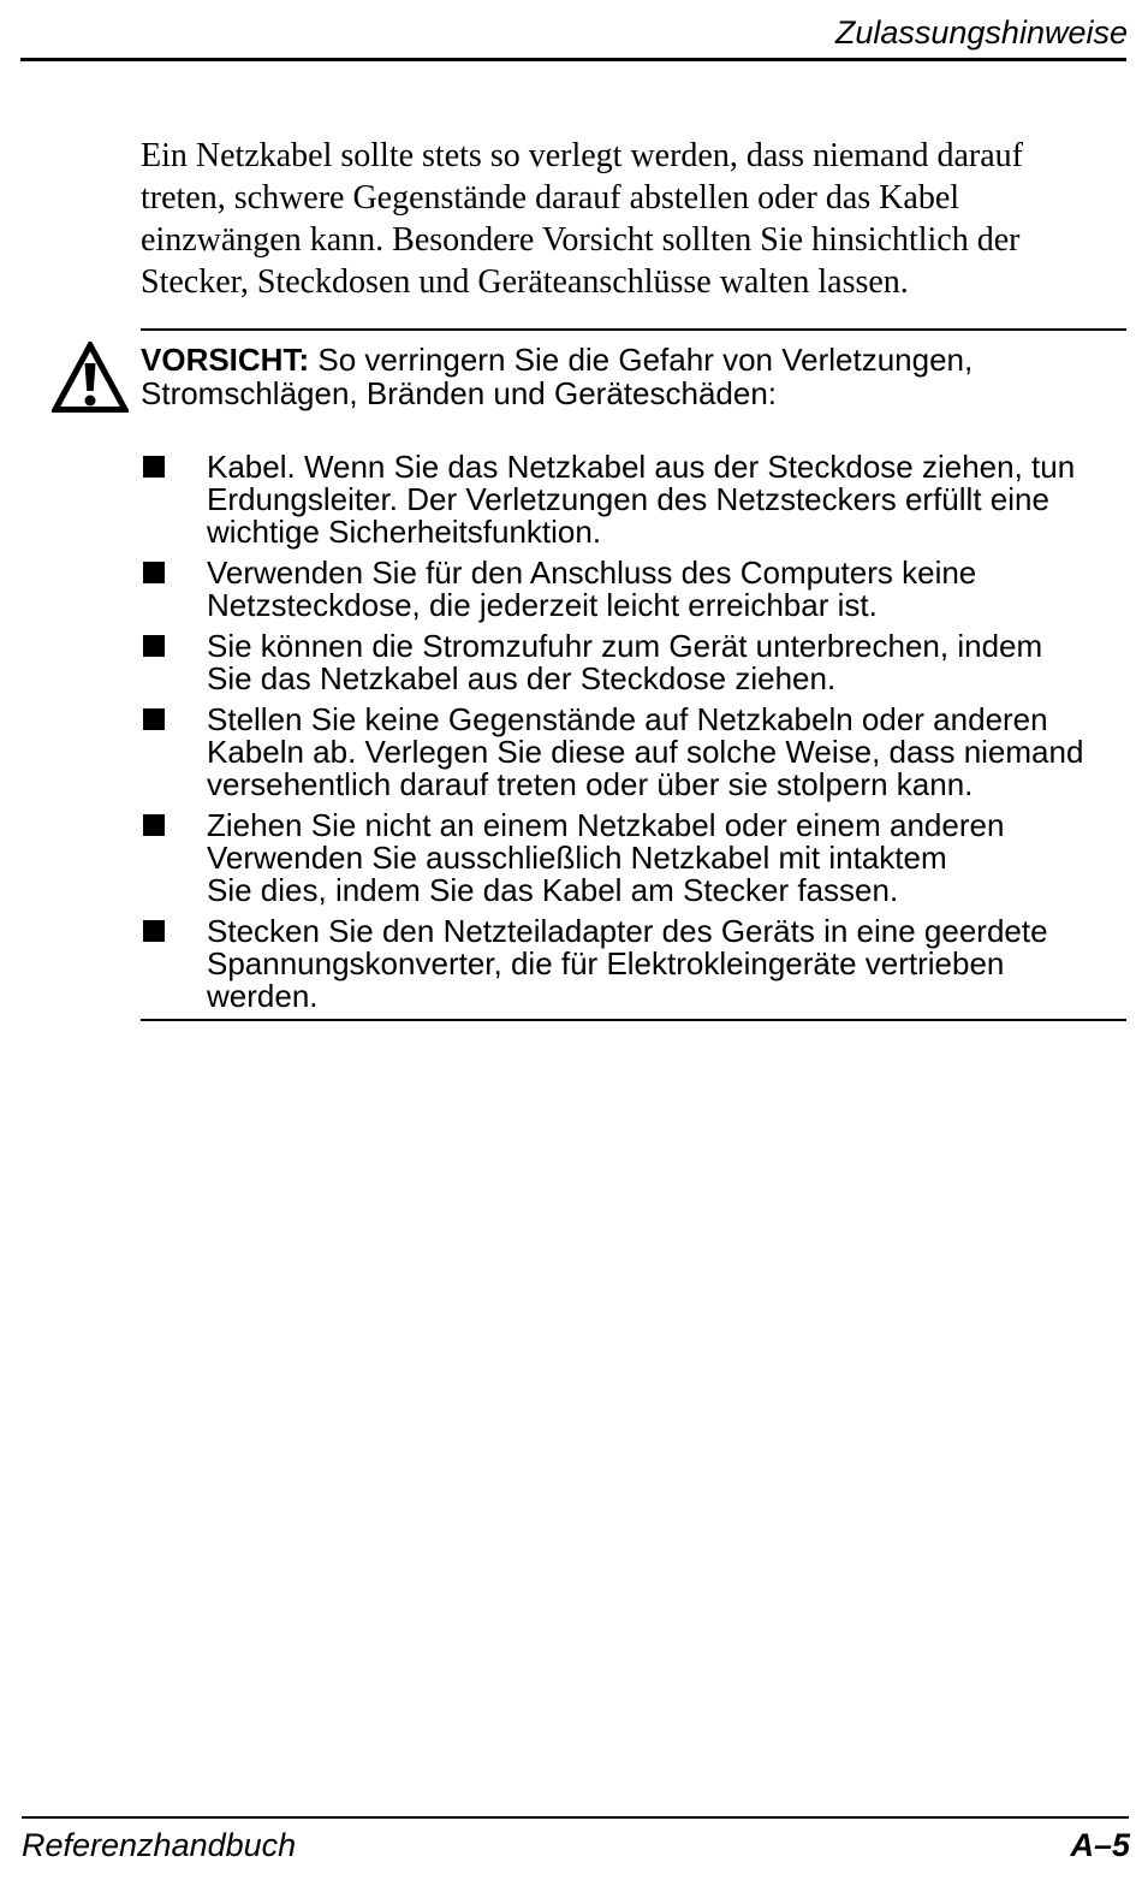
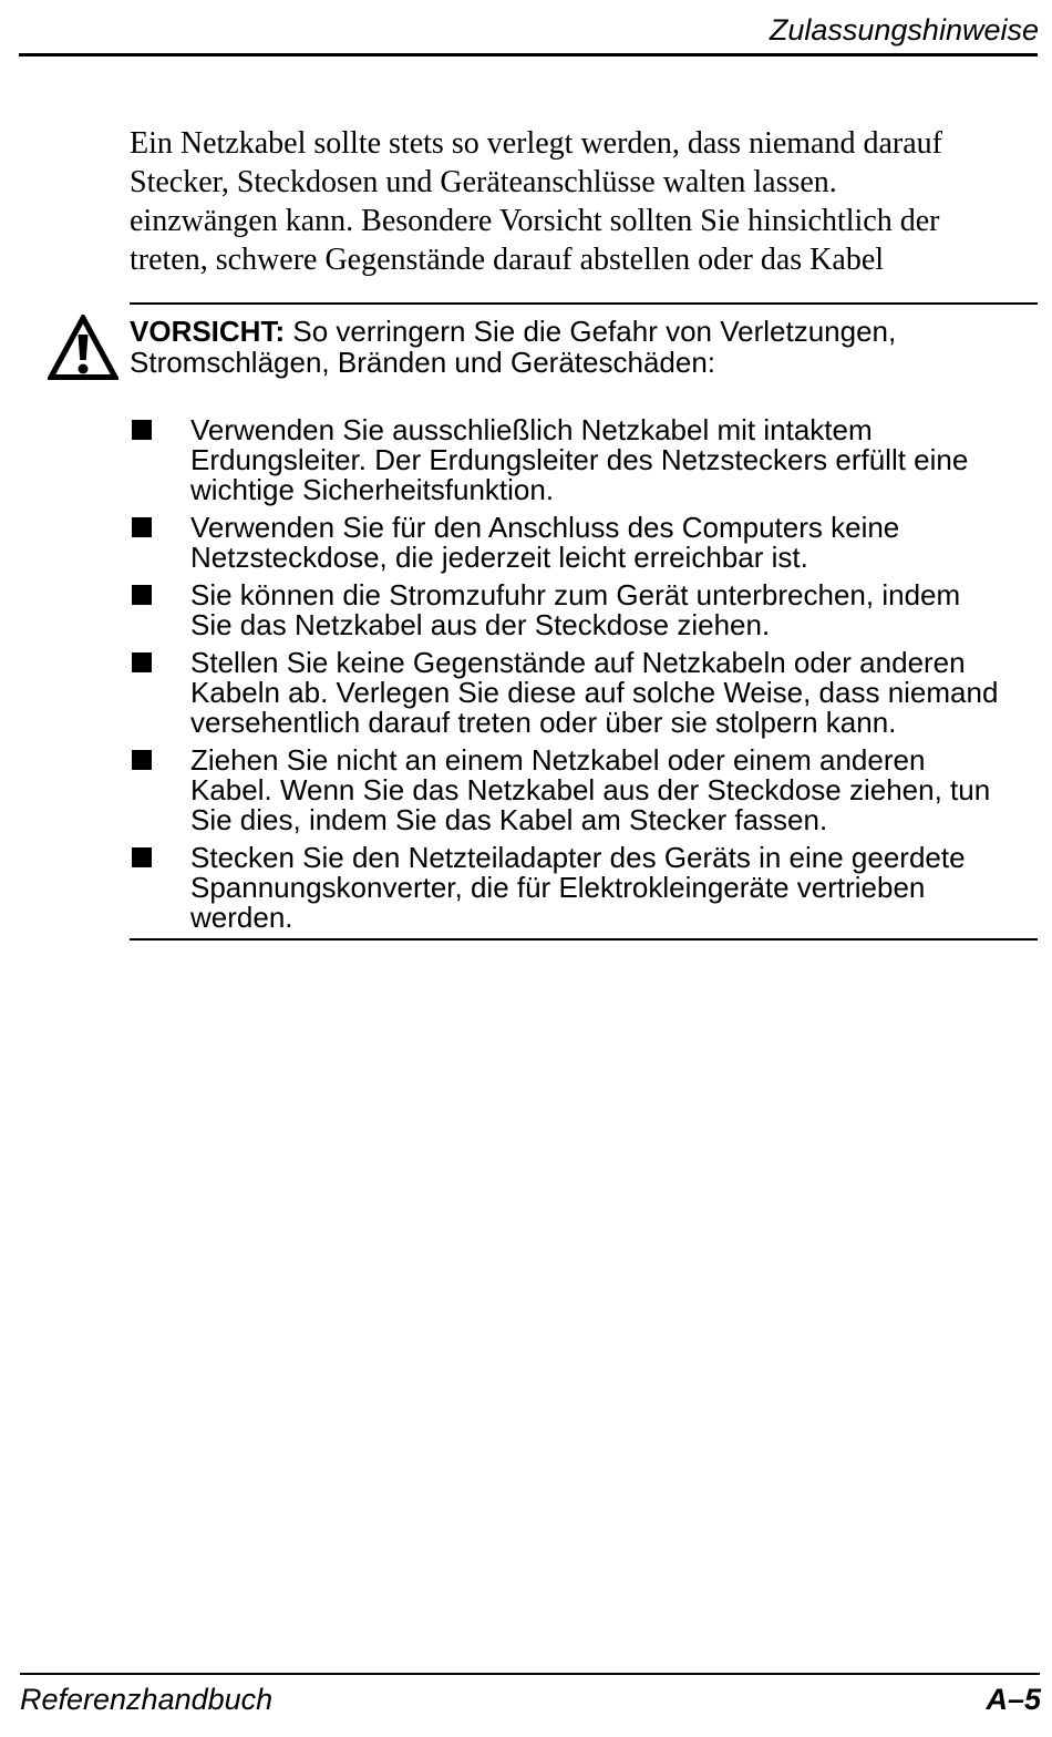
  Zulassungshinweise
  Ein Netzkabel sollte stets so verlegt werden, dass niemand darauf
- treten, schwere Gegenstände darauf abstellen oder das Kabel
+ Stecker, Steckdosen und Geräteanschlüsse walten lassen.
  einzwängen kann. Besondere Vorsicht sollten Sie hinsichtlich der
- Stecker, Steckdosen und Geräteanschlüsse walten lassen.
+ treten, schwere Gegenstände darauf abstellen oder das Kabel
  VORSICHT: So verringern Sie die Gefahr von Verletzungen,
  Stromschlägen, Bränden und Geräteschäden:
- Kabel. Wenn Sie das Netzkabel aus der Steckdose ziehen, tun
+ Verwenden Sie ausschließlich Netzkabel mit intaktem
- Erdungsleiter. Der Verletzungen des Netzsteckers erfüllt eine
+ Erdungsleiter. Der Erdungsleiter des Netzsteckers erfüllt eine
  wichtige Sicherheitsfunktion.
  Verwenden Sie für den Anschluss des Computers keine
  Netzsteckdose, die jederzeit leicht erreichbar ist.
  Sie können die Stromzufuhr zum Gerät unterbrechen, indem
  Sie das Netzkabel aus der Steckdose ziehen.
  Stellen Sie keine Gegenstände auf Netzkabeln oder anderen
  Kabeln ab. Verlegen Sie diese auf solche Weise, dass niemand
  versehentlich darauf treten oder über sie stolpern kann.
  Ziehen Sie nicht an einem Netzkabel oder einem anderen
- Verwenden Sie ausschließlich Netzkabel mit intaktem
+ Kabel. Wenn Sie das Netzkabel aus der Steckdose ziehen, tun
  Sie dies, indem Sie das Kabel am Stecker fassen.
  Stecken Sie den Netzteiladapter des Geräts in eine geerdete
  Spannungskonverter, die für Elektrokleingeräte vertrieben
  werden.
  Referenzhandbuch
  A–5
